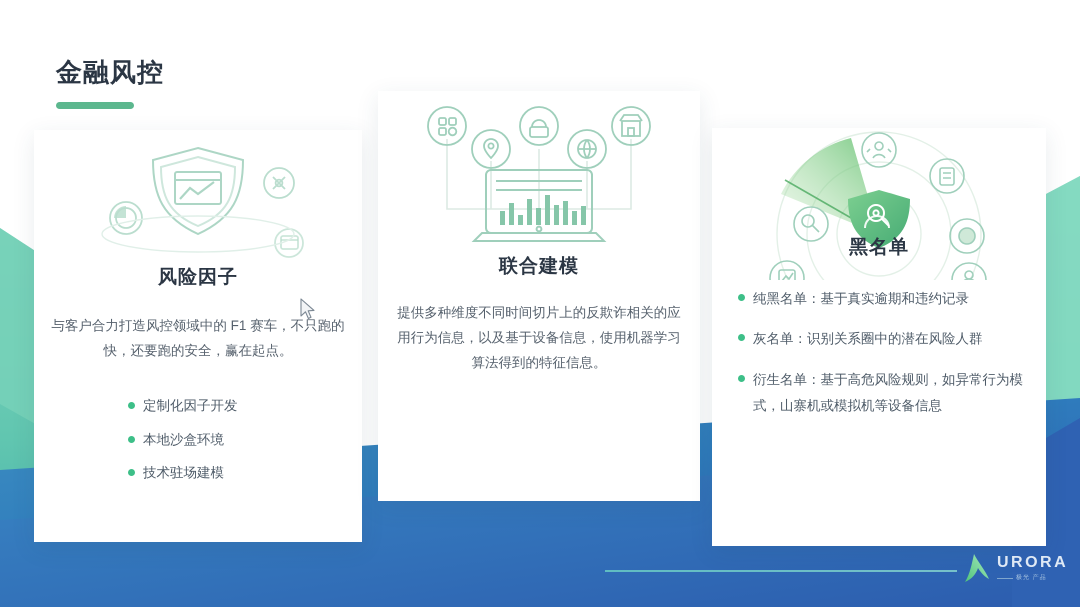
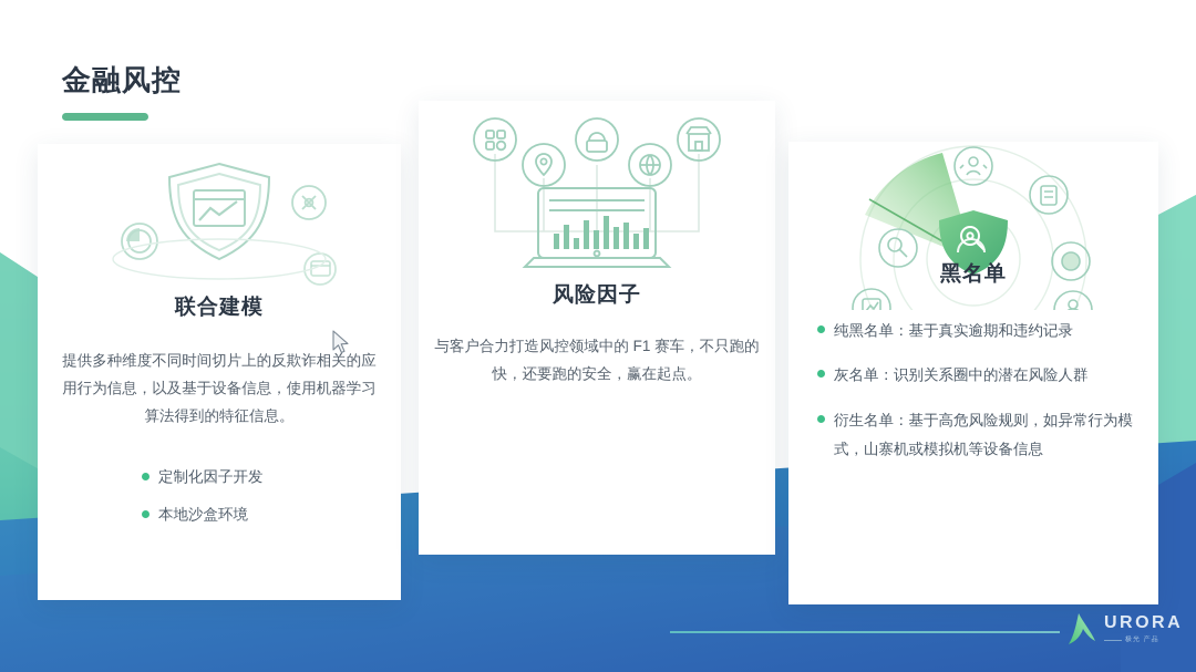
  金融风控
- 风险因子
+ 联合建模
- 与客户合力打造风控领域中的 F1 赛车，不只跑的快，还要跑的安全，赢在起点。
+ 提供多种维度不同时间切片上的反欺诈相关的应用行为信息，以及基于设备信息，使用机器学习算法得到的特征信息。
  定制化因子开发
  本地沙盒环境
- 技术驻场建模
- 联合建模
+ 风险因子
- 提供多种维度不同时间切片上的反欺诈相关的应用行为信息，以及基于设备信息，使用机器学习算法得到的特征信息。
+ 与客户合力打造风控领域中的 F1 赛车，不只跑的快，还要跑的安全，赢在起点。
  黑名单
  纯黑名单：基于真实逾期和违约记录
  灰名单：识别关系圈中的潜在风险人群
  衍生名单：基于高危风险规则，如异常行为模式，山寨机或模拟机等设备信息
  URORA
